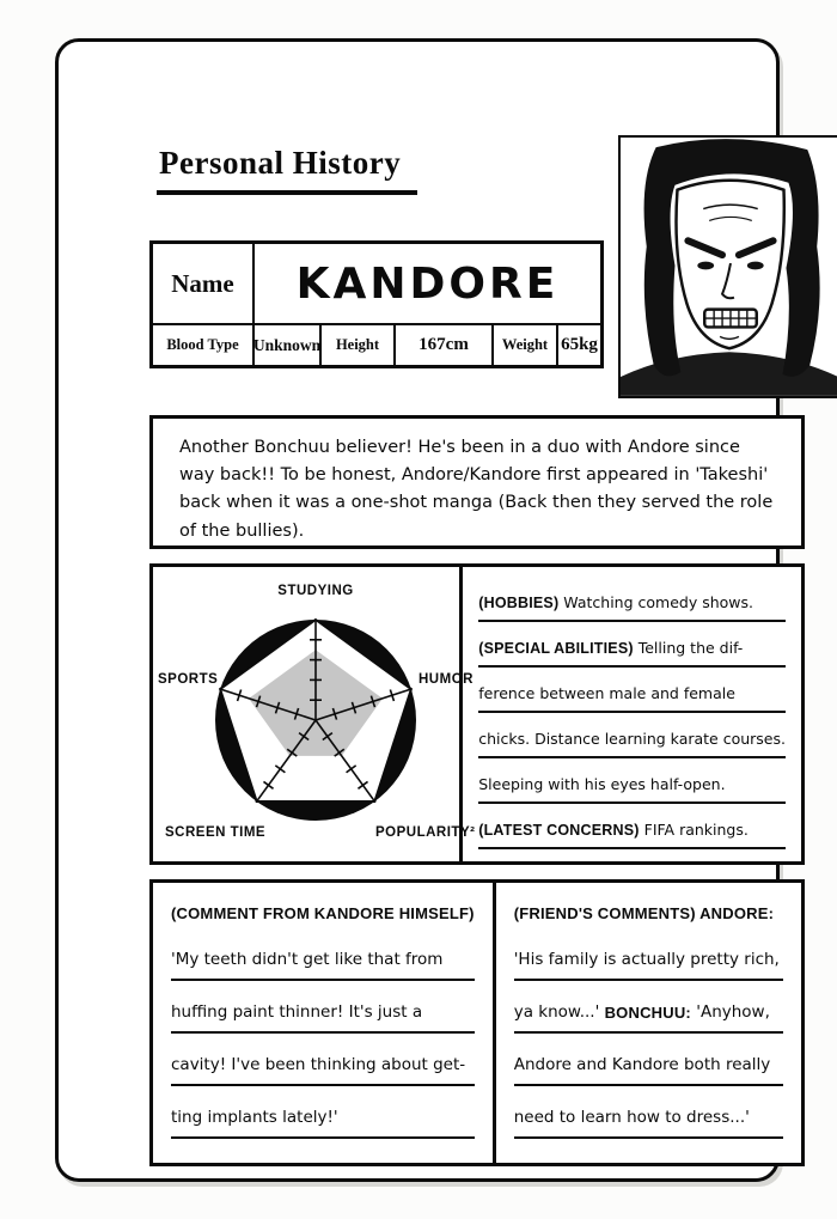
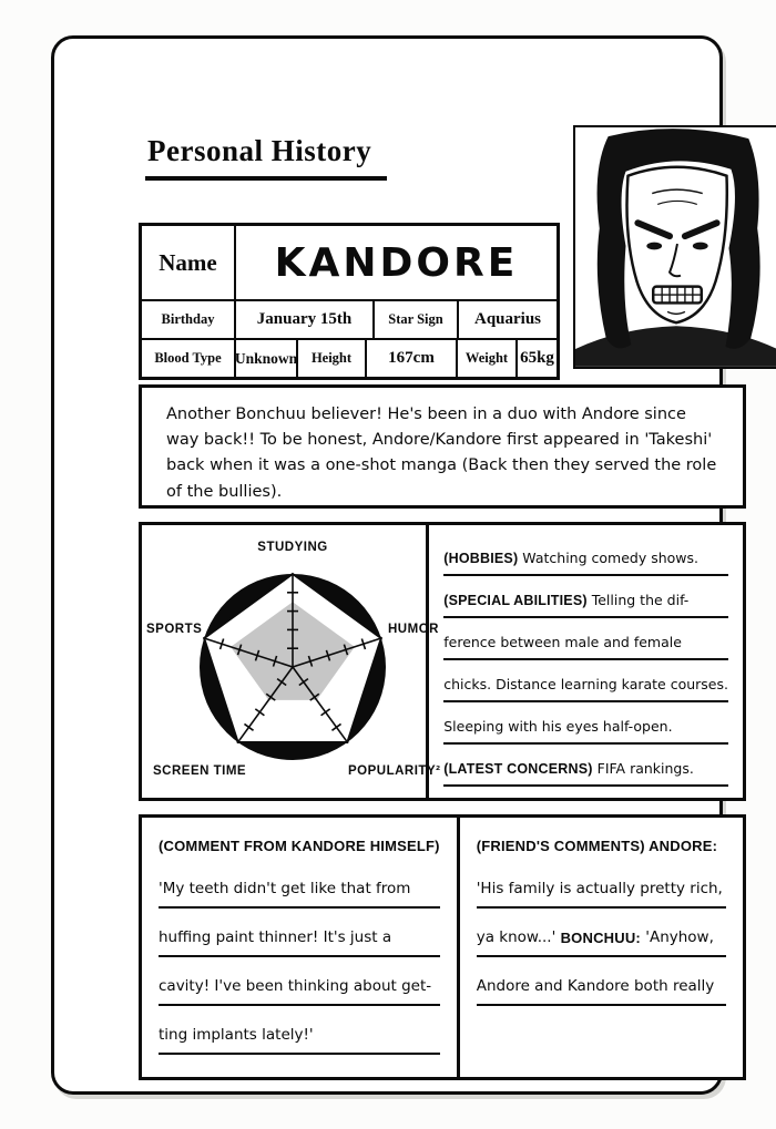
  Personal History
  Name
  KANDORE
+ Birthday
+ January 15th
+ Star Sign
+ Aquarius
  Blood Type
  Unknown
  Height
  167cm
  Weight
  65kg
  Another Bonchuu believer! He's been in a duo with Andore since way back!! To be honest, Andore/Kandore first appeared in 'Takeshi' back when it was a one-shot manga (Back then they served the role of the bullies).
  STUDYING
  HUMOR
  POPULARITY²
  SCREEN TIME
  SPORTS
  (HOBBIES)
  Watching comedy shows.
  (SPECIAL ABILITIES)
  Telling the dif-
  ference between male and female
  chicks. Distance learning karate courses.
  Sleeping with his eyes half-open.
  (LATEST CONCERNS)
  FIFA rankings.
  (COMMENT FROM KANDORE HIMSELF)
  'My teeth didn't get like that from
  huffing paint thinner! It's just a
  cavity! I've been thinking about get-
  ting implants lately!'
  (FRIEND'S COMMENTS) ANDORE:
  'His family is actually pretty rich,
  ya know...'
  BONCHUU:
  'Anyhow,
  Andore and Kandore both really
- need to learn how to dress...'
